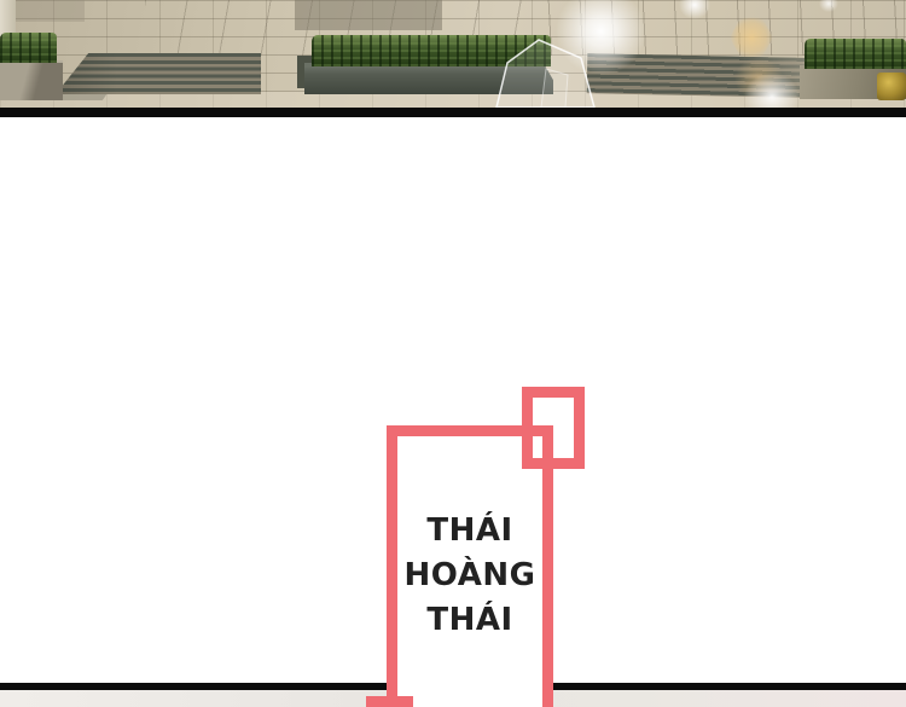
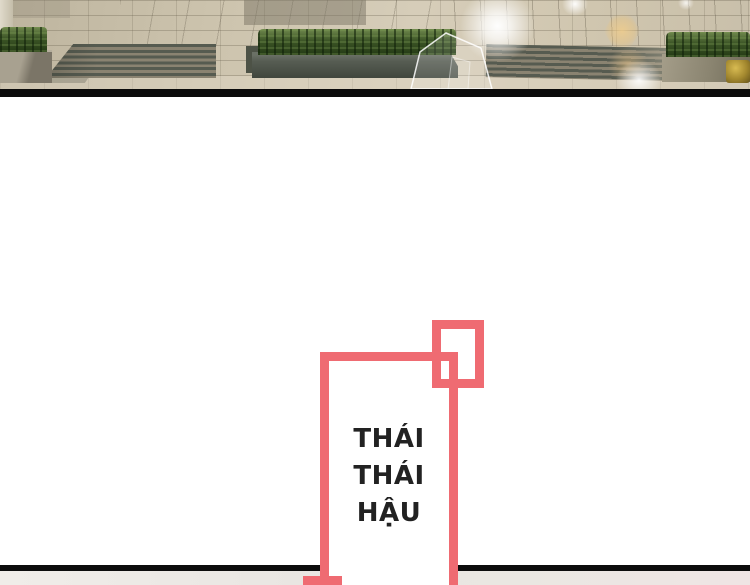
  THÁI
- HOÀNG
  THÁI
+ HẬU
